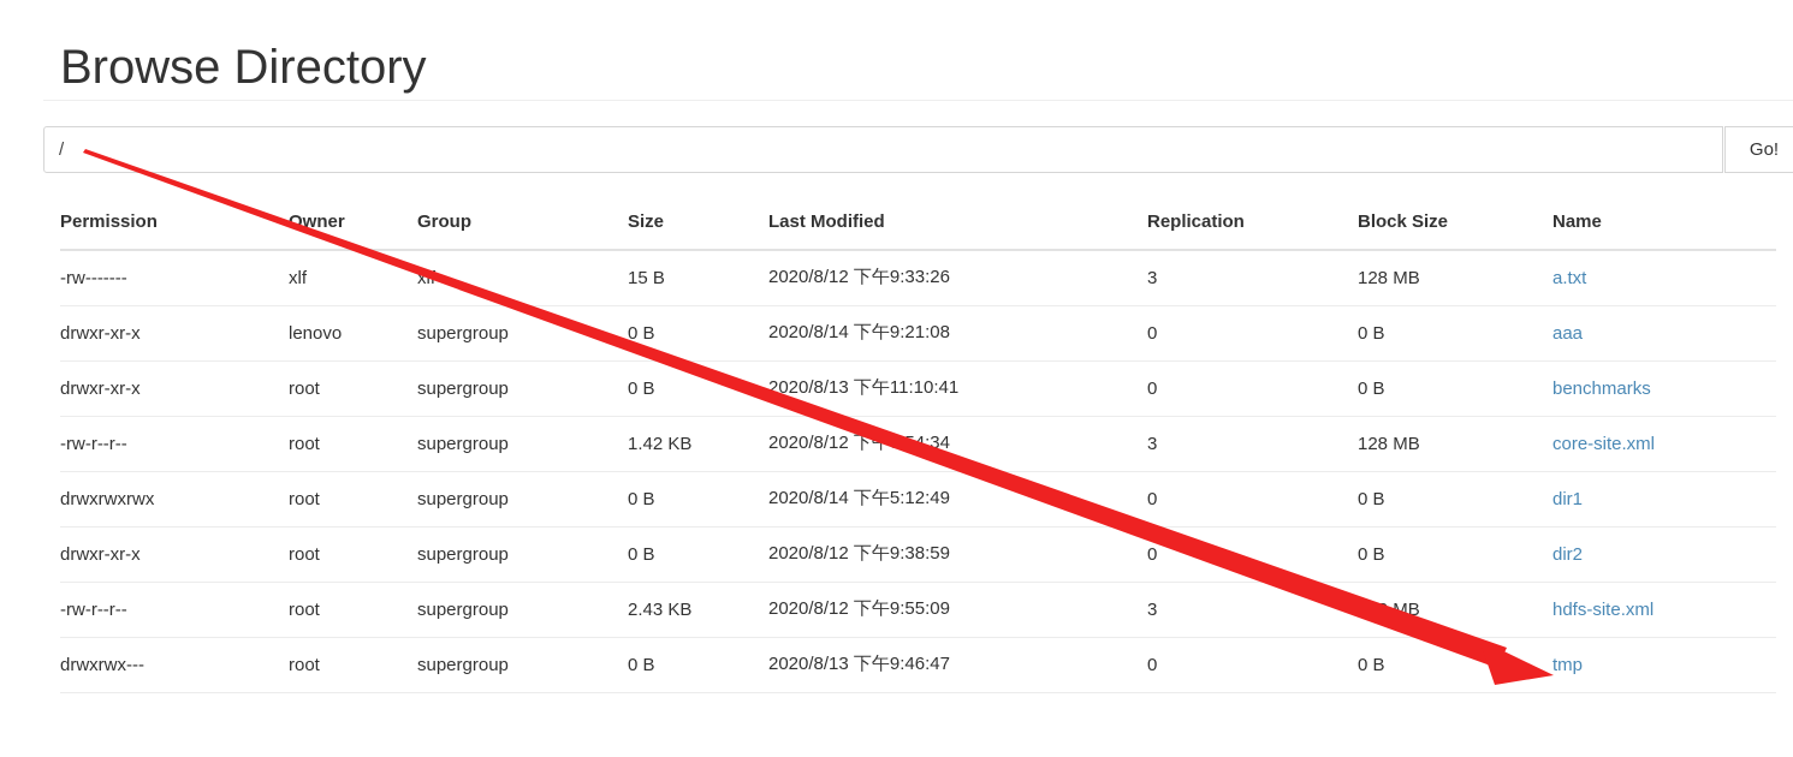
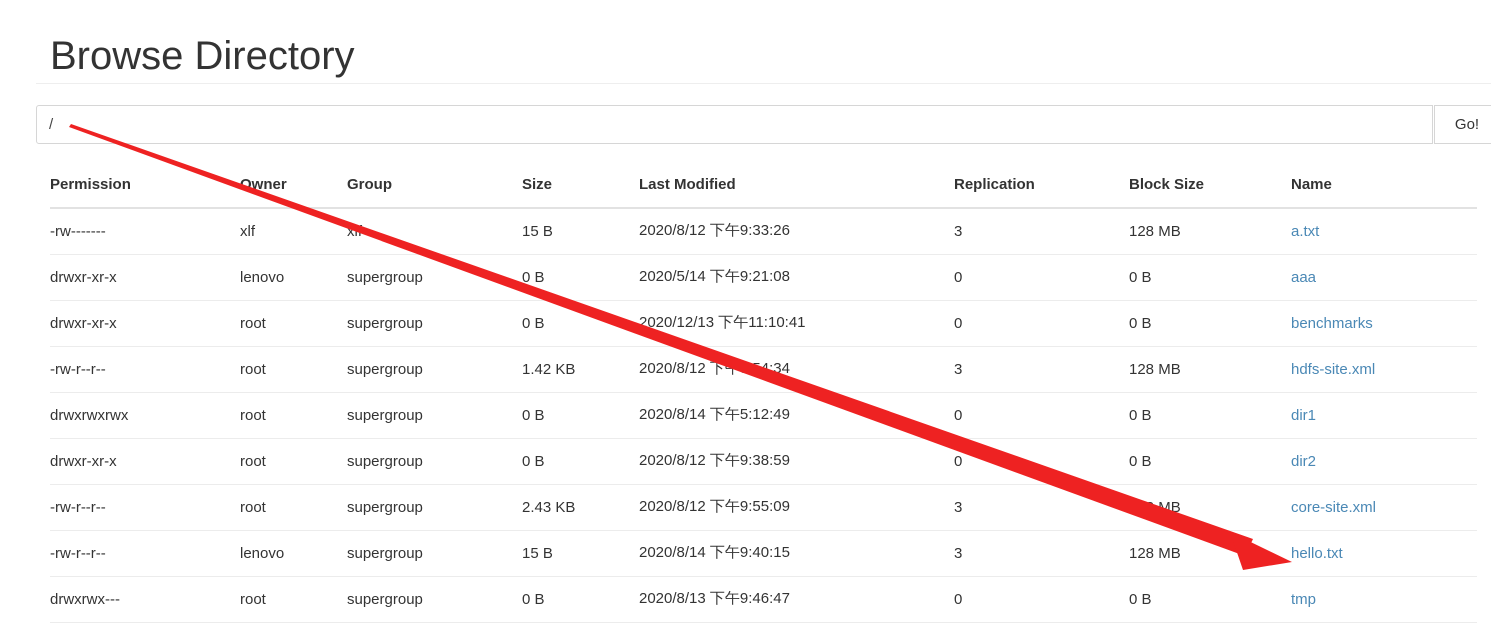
  Browse Directory
  /
  Go!
  Permission	Owner	Group	Size	Last Modified	Replication	Block Size	Name
  -rw-------	xlf	x	15 B	2020/8/12 下午9:33:26	3	128 MB	a.txt
- drwxr-xr-x	lenovo	supergroup	0 B	2020/8/14 下午9:21:08	0	0 B	aaa
+ drwxr-xr-x	lenovo	supergroup	0 B	2020/5/14 下午9:21:08	0	0 B	aaa
- drwxr-xr-x	root	supergroup	0 B	2020/8/13 下午11:10:41	0	0 B	benchmarks
+ drwxr-xr-x	root	supergroup	0 B	2020/12/13 下午11:10:41	0	0 B	benchmarks
- -rw-r--r--	root	supergroup	1.42 KB	2020/8/12 下:34	3	128 MB	core-site.xml
+ -rw-r--r--	root	supergroup	1.42 KB	2020/8/12 下:34	3	128 MB	hdfs-site.xml
  drwxrwxrwx	root	supergroup	0 B	2020/8/14 下午5:12:49	0	0 B	dir1
  drwxr-xr-x	root	supergroup	0 B	2020/8/12 下午9:38:59	0	0 B	dir2
- -rw-r--r--	root	supergroup	2.43 KB	2020/8/12 下午9:55:09	3	MB	hdfs-site.xml
+ -rw-r--r--	root	supergroup	2.43 KB	2020/8/12 下午9:55:09	3	MB	core-site.xml
+ -rw-r--r--	lenovo	supergroup	15 B	2020/8/14 下午9:40:15	3	128 MB	hello.txt
  drwxrwx---	root	supergroup	0 B	2020/8/13 下午9:46:47	0	0 B	tmp
